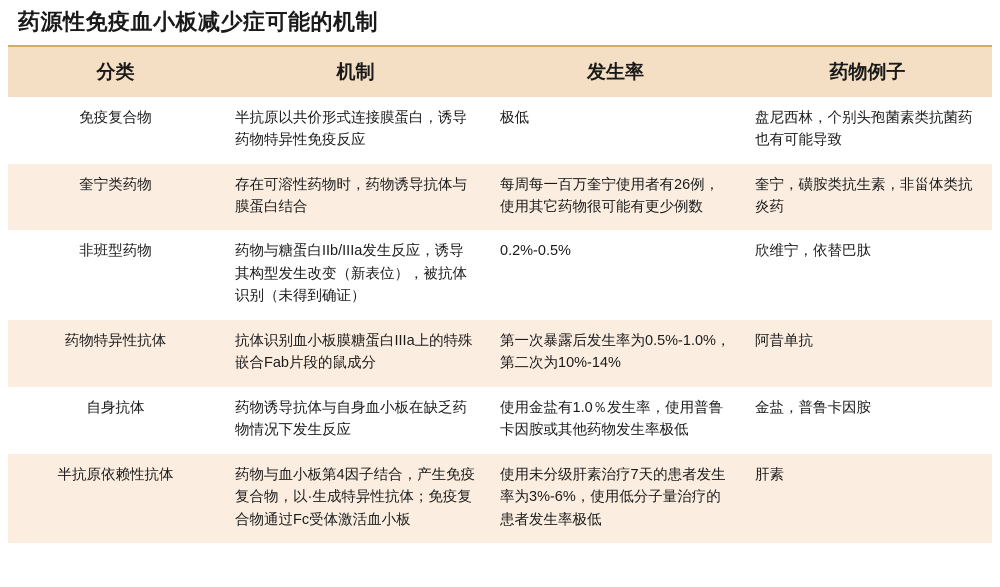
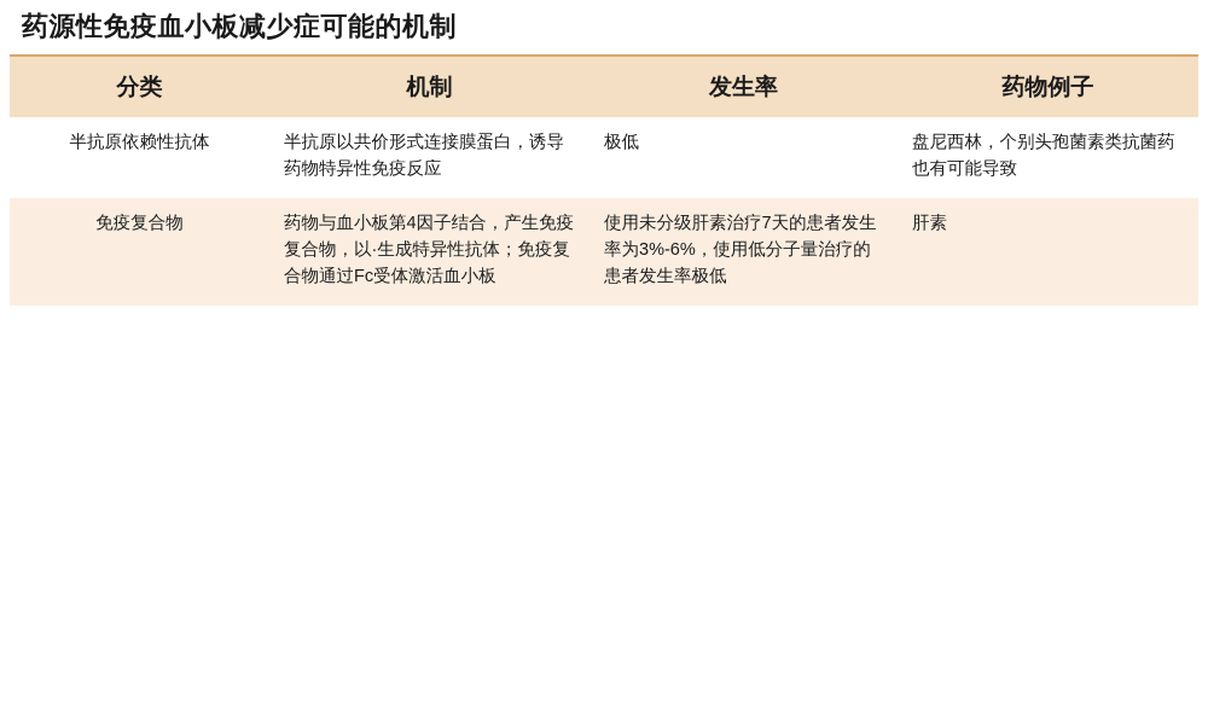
  药源性免疫血小板减少症可能的机制
  分类	机制	发生率	药物例子
- 免疫复合物	半抗原以共价形式连接膜蛋白，诱导药物特异性免疫反应	极低	盘尼西林，个别头孢菌素类抗菌药也有可能导致
+ 半抗原依赖性抗体	半抗原以共价形式连接膜蛋白，诱导药物特异性免疫反应	极低	盘尼西林，个别头孢菌素类抗菌药也有可能导致
- 奎宁类药物	存在可溶性药物时，药物诱导抗体与膜蛋白结合	每周每一百万奎宁使用者有26例，使用其它药物很可能有更少例数	奎宁，磺胺类抗生素，非甾体类抗炎药
- 非班型药物	药物与糖蛋白IIb/IIIa发生反应，诱导其构型发生改变（新表位），被抗体识别（未得到确证）	0.2%-0.5%	欣维宁，依替巴肽
- 药物特异性抗体	抗体识别血小板膜糖蛋白IIIa上的特殊嵌合Fab片段的鼠成分	第一次暴露后发生率为0.5%-1.0%，第二次为10%-14%	阿昔单抗
- 自身抗体	药物诱导抗体与自身血小板在缺乏药物情况下发生反应	使用金盐有1.0％发生率，使用普鲁卡因胺或其他药物发生率极低	金盐，普鲁卡因胺
- 半抗原依赖性抗体	药物与血小板第4因子结合，产生免疫复合物，以·生成特异性抗体；免疫复合物通过Fc受体激活血小板	使用未分级肝素治疗7天的患者发生率为3%-6%，使用低分子量治疗的患者发生率极低	肝素
+ 免疫复合物	药物与血小板第4因子结合，产生免疫复合物，以·生成特异性抗体；免疫复合物通过Fc受体激活血小板	使用未分级肝素治疗7天的患者发生率为3%-6%，使用低分子量治疗的患者发生率极低	肝素
